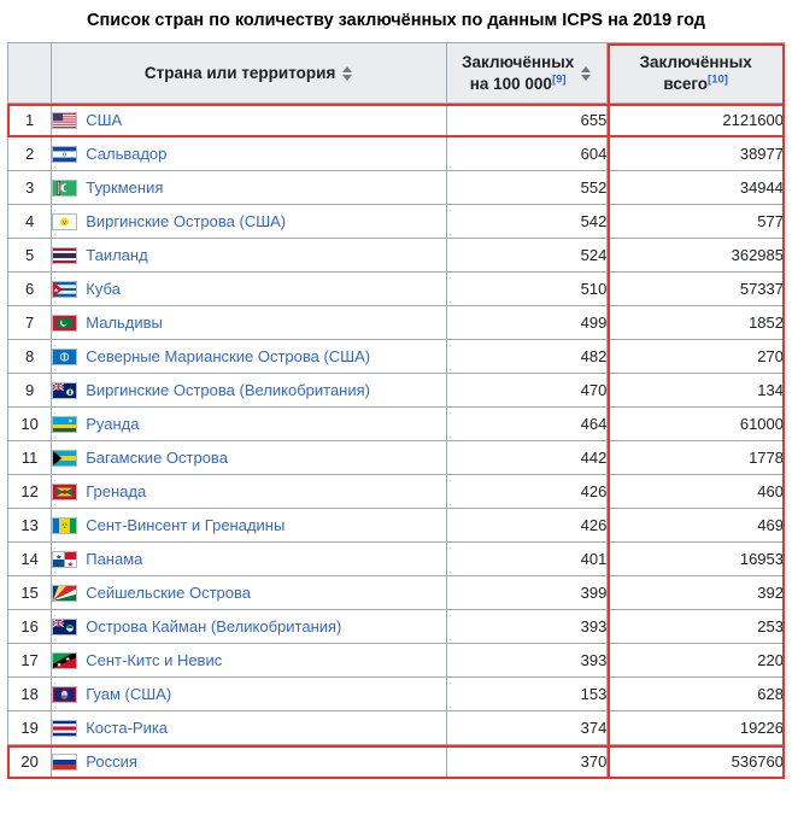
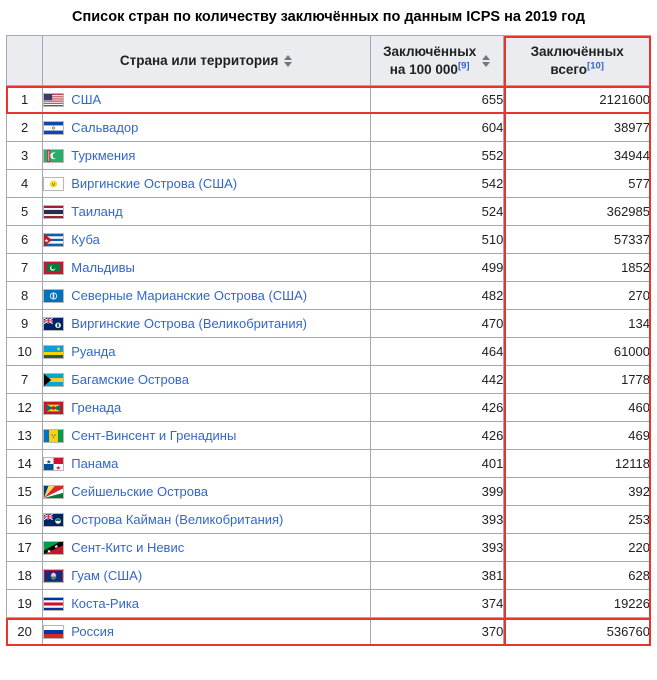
  Список стран по количеству заключённых по данным ICPS на 2019 год
  	Страна или территория	Заключённых на 100 000[9]	Заключённых всего[10]
  1	США	655	2121600
  2	Сальвадор	604	38977
  3	Туркмения	552	34944
  4	Виргинские Острова (США)	542	577
  5	Таиланд	524	362985
  6	Куба	510	57337
  7	Мальдивы	499	1852
  8	Северные Марианские Острова (США)	482	270
  9	Виргинские Острова (Великобритания)	470	134
  10	Руанда	464	61000
- 11	Багамские Острова	442	1778
+ 7	Багамские Острова	442	1778
  12	Гренада	426	460
  13	Сент-Винсент и Гренадины	426	469
- 14	Панама	401	16953
+ 14	Панама	401	12118
  15	Сейшельские Острова	399	392
  16	Острова Кайман (Великобритания)	393	253
  17	Сент-Китс и Невис	393	220
- 18	Гуам (США)	153	628
+ 18	Гуам (США)	381	628
  19	Коста-Рика	374	19226
  20	Россия	370	536760
